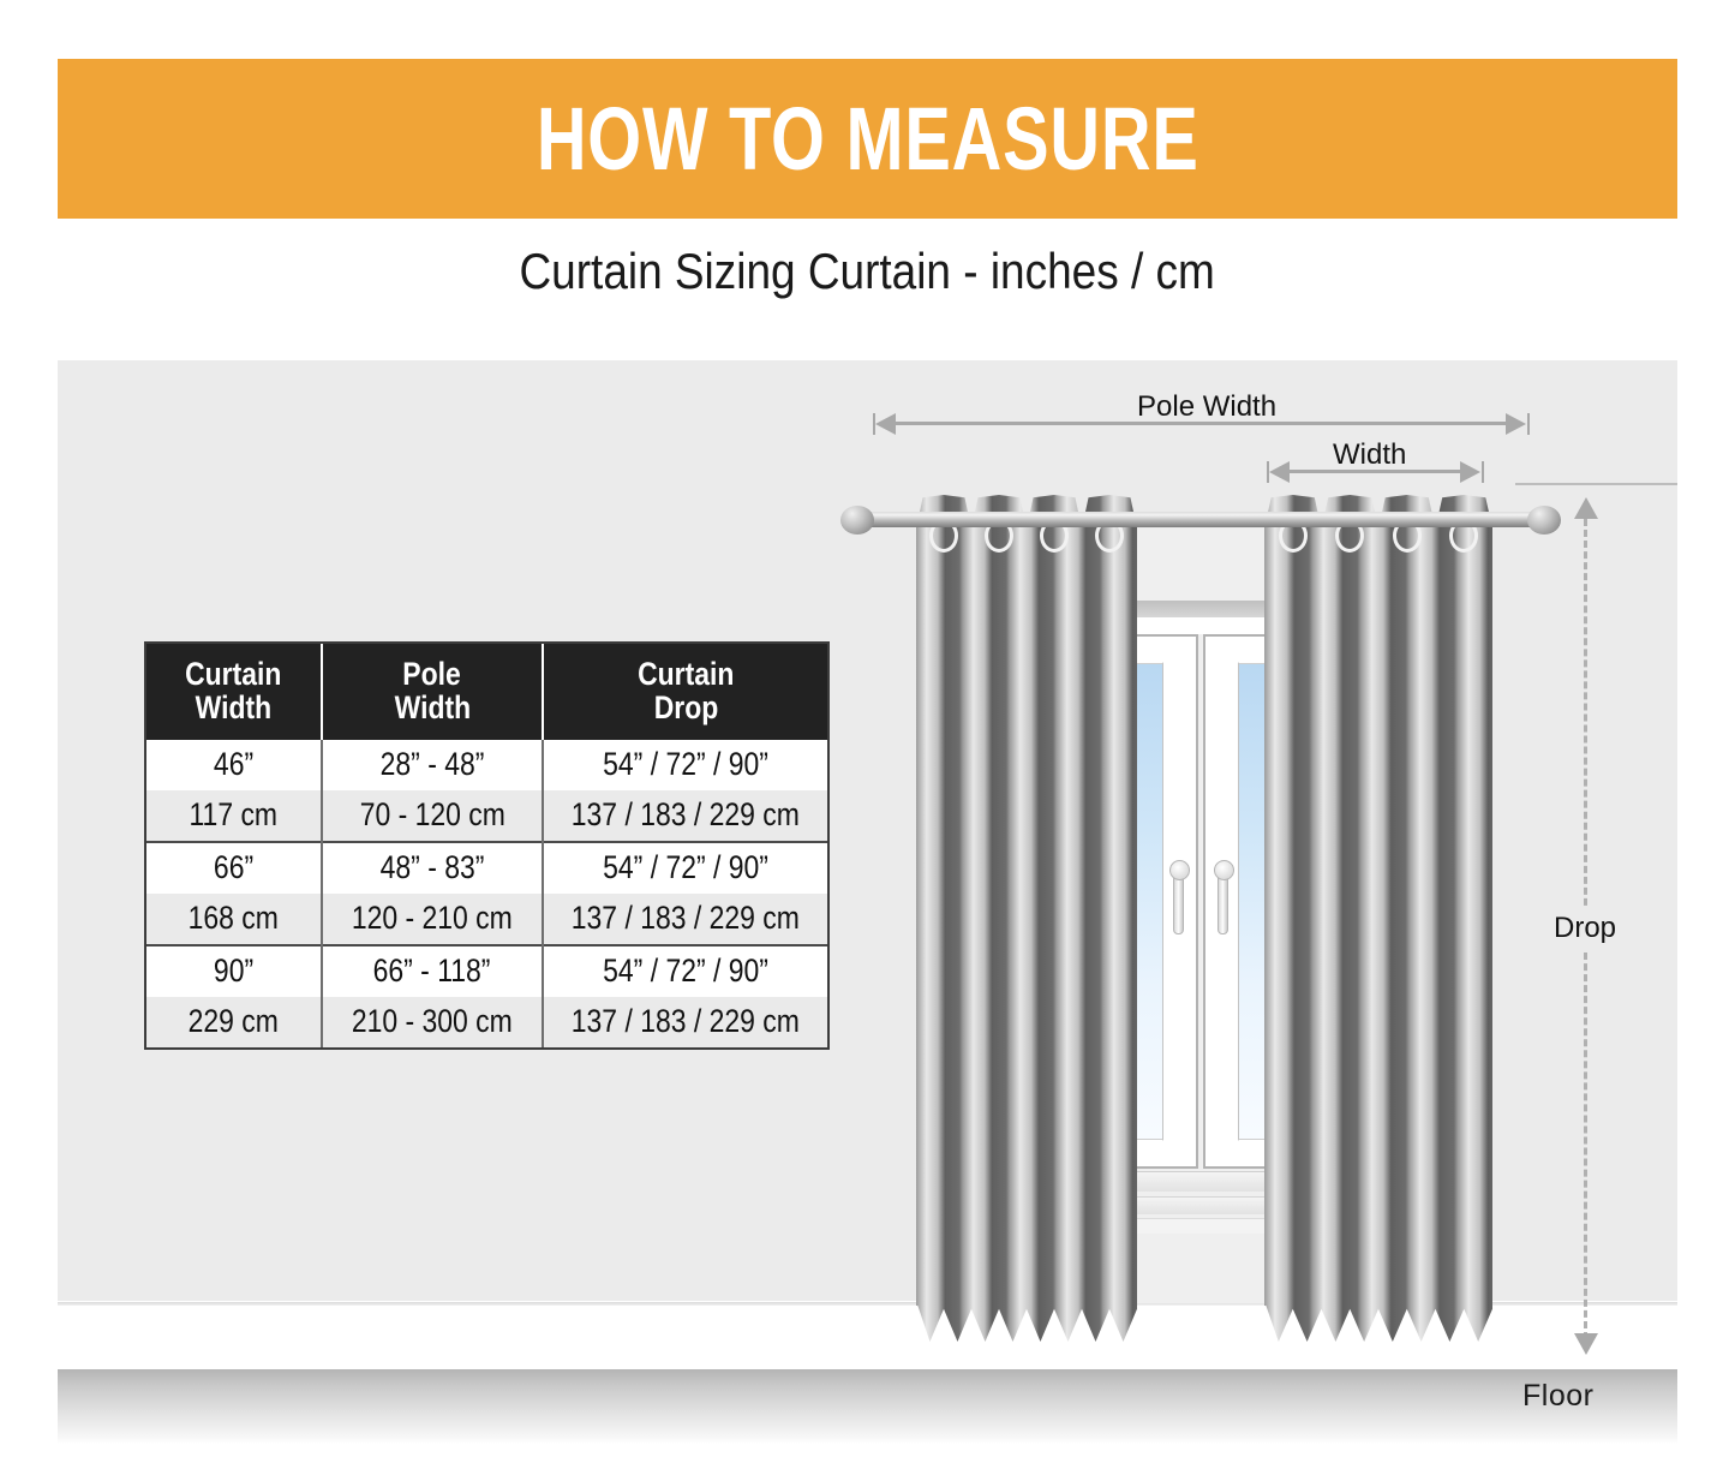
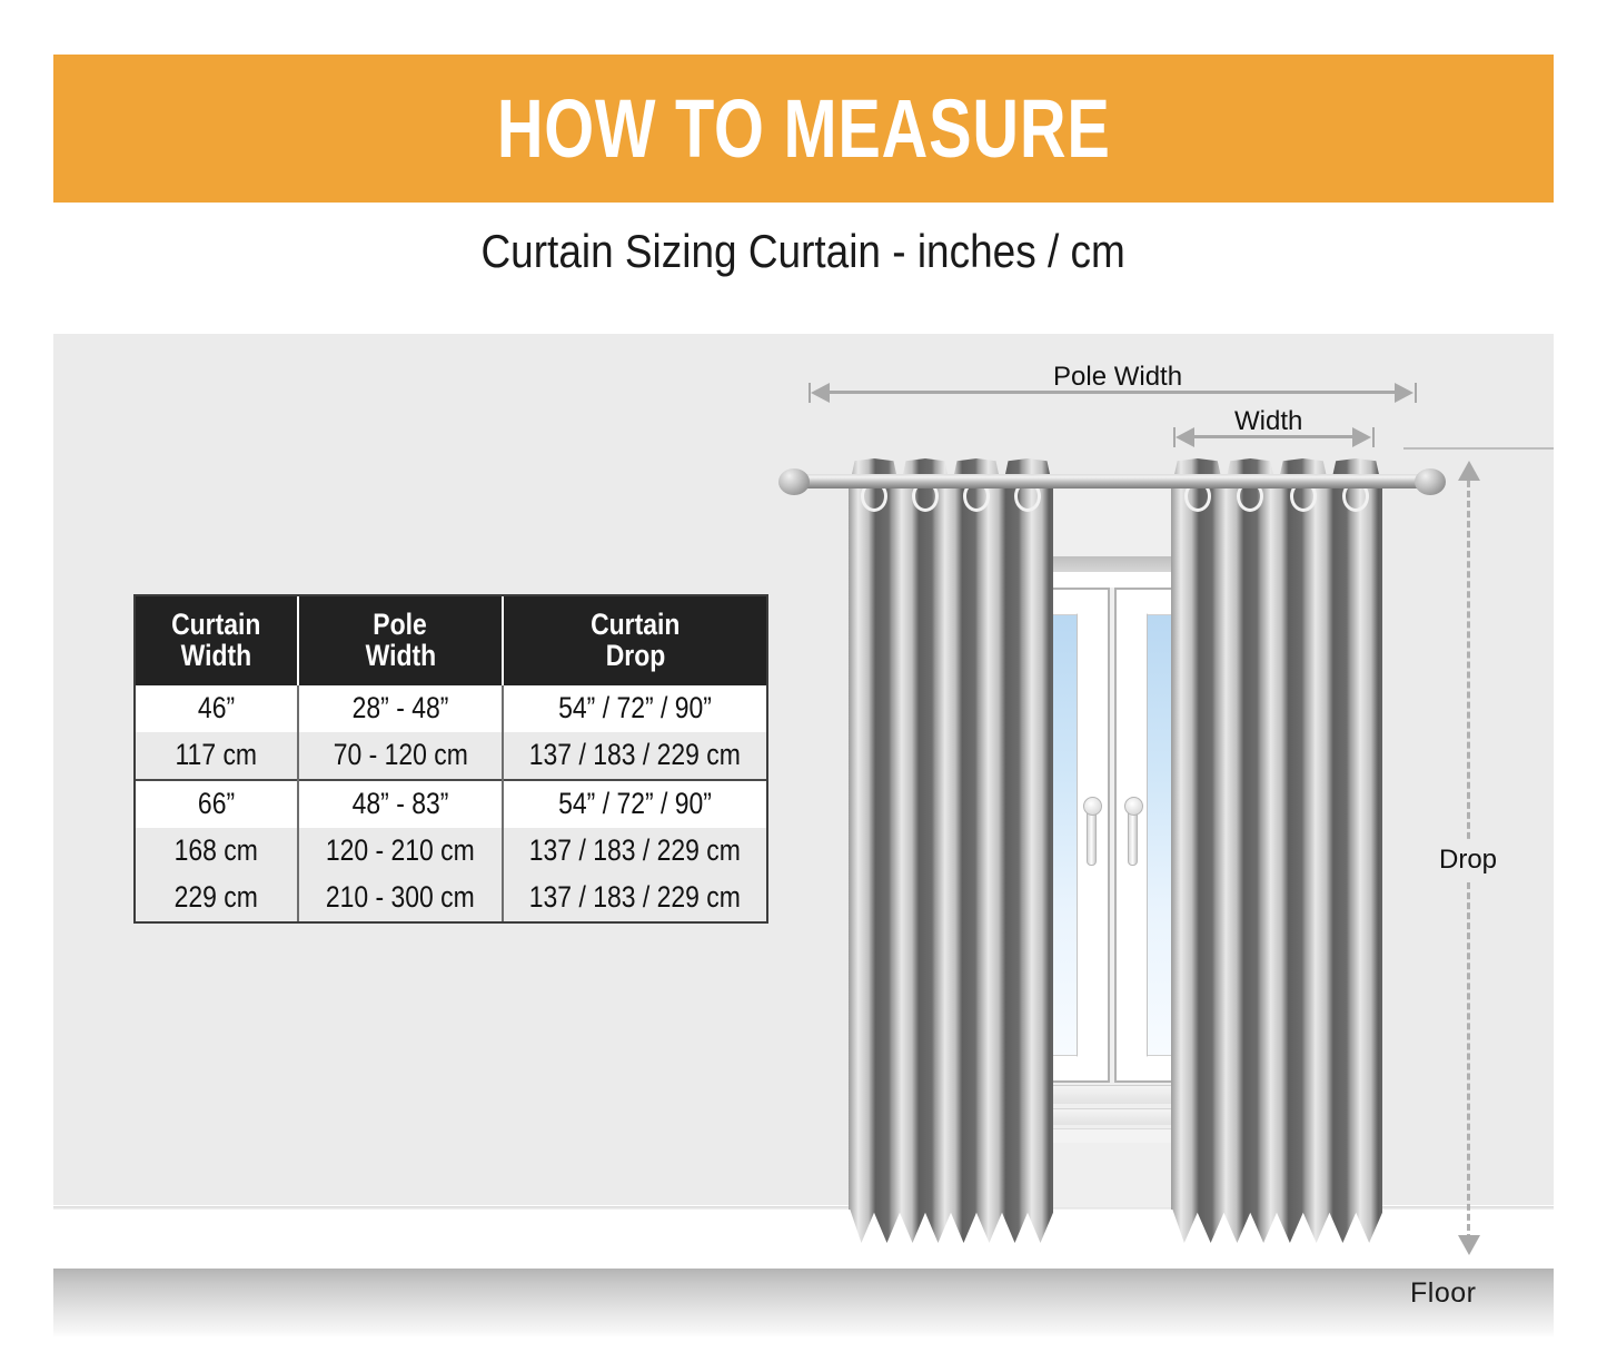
  HOW TO MEASURE
  Curtain Sizing Curtain - inches / cm
  Pole Width
  Width
  Drop
  Floor
  Curtain Width	Pole Width	Curtain Drop
  46”	28” - 48”	54” / 72” / 90”
  117 cm	70 - 120 cm	137 / 183 / 229 cm
  66”	48” - 83”	54” / 72” / 90”
  168 cm	120 - 210 cm	137 / 183 / 229 cm
- 90”	66” - 118”	54” / 72” / 90”
  229 cm	210 - 300 cm	137 / 183 / 229 cm
